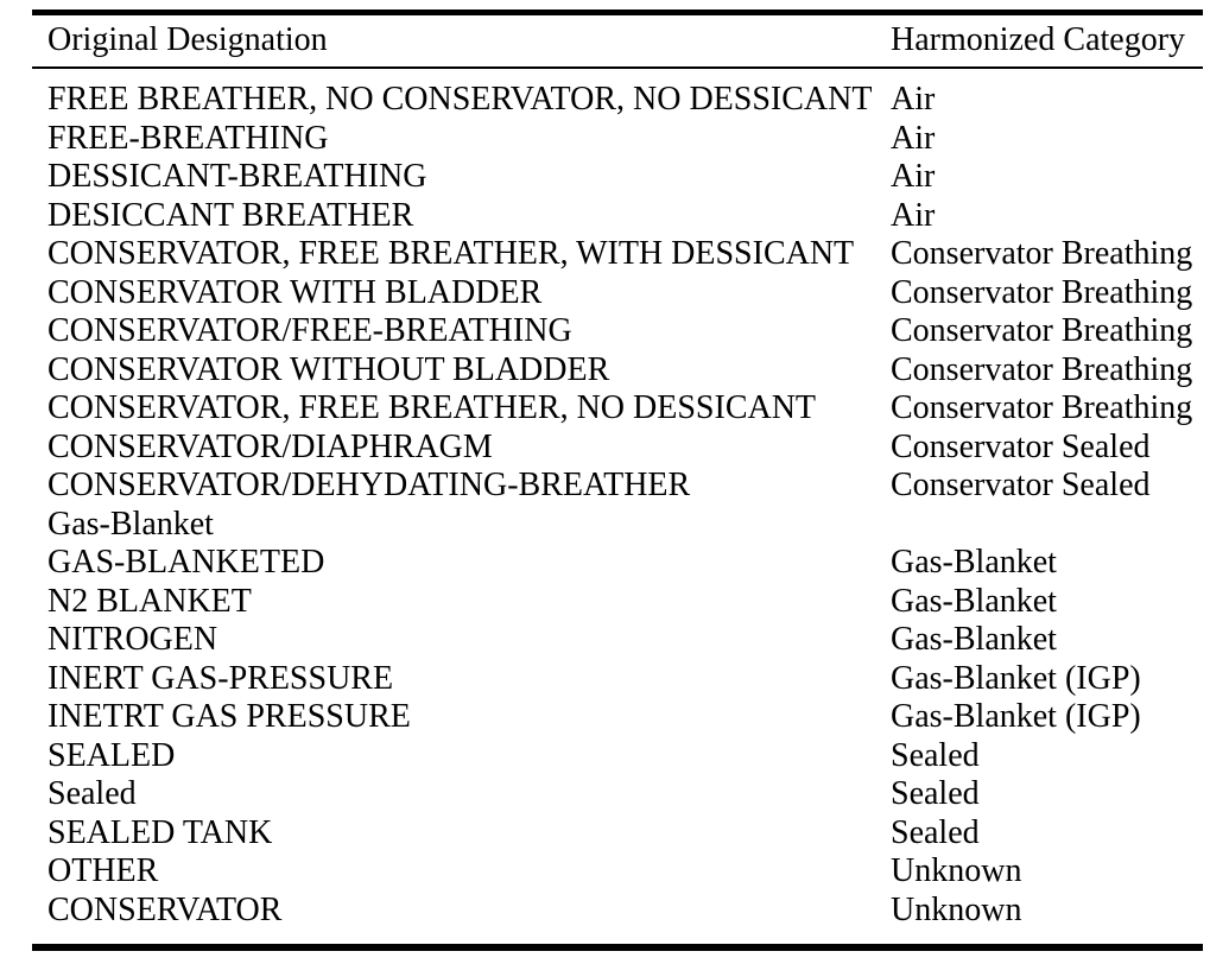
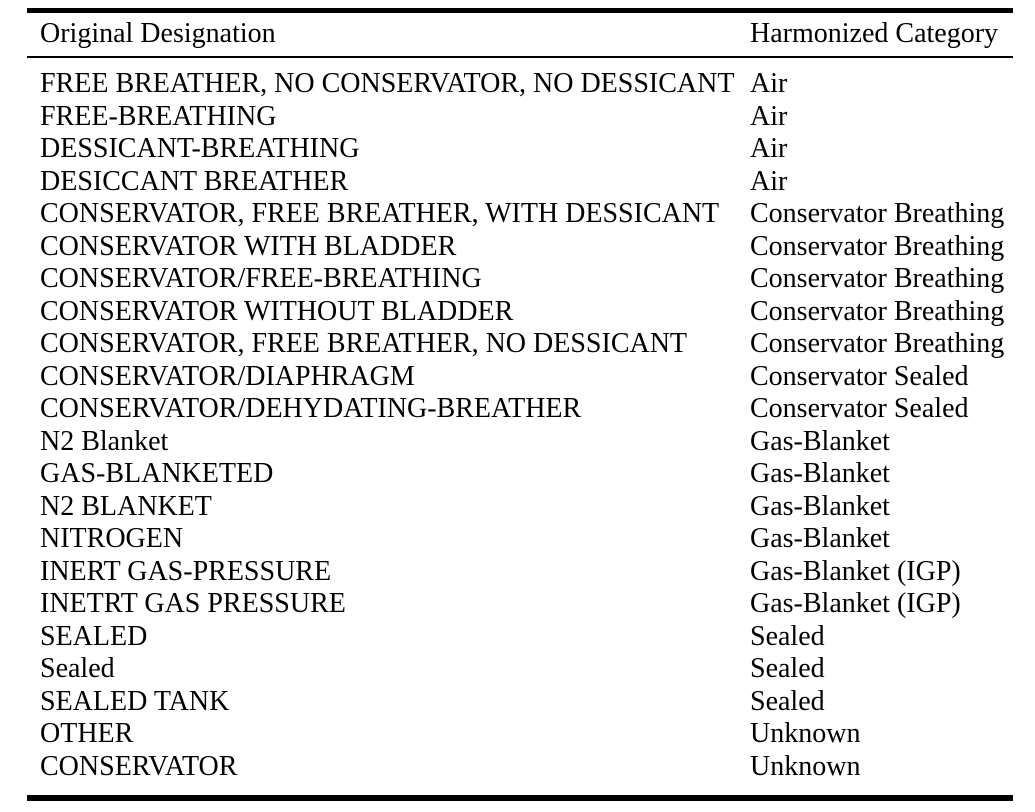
  Original Designation
  Harmonized Category
  FREE BREATHER, NO CONSERVATOR, NO DESSICANT
  Air
  FREE-BREATHING
  Air
  DESSICANT-BREATHING
  Air
  DESICCANT BREATHER
  Air
  CONSERVATOR, FREE BREATHER, WITH DESSICANT
  Conservator Breathing
  CONSERVATOR WITH BLADDER
  Conservator Breathing
  CONSERVATOR/FREE-BREATHING
  Conservator Breathing
  CONSERVATOR WITHOUT BLADDER
  Conservator Breathing
  CONSERVATOR, FREE BREATHER, NO DESSICANT
  Conservator Breathing
  CONSERVATOR/DIAPHRAGM
  Conservator Sealed
  CONSERVATOR/DEHYDATING-BREATHER
  Conservator Sealed
+ N2 Blanket
  Gas-Blanket
  GAS-BLANKETED
  Gas-Blanket
  N2 BLANKET
  Gas-Blanket
  NITROGEN
  Gas-Blanket
  INERT GAS-PRESSURE
  Gas-Blanket (IGP)
  INETRT GAS PRESSURE
  Gas-Blanket (IGP)
  SEALED
  Sealed
  Sealed
  Sealed
  SEALED TANK
  Sealed
  OTHER
  Unknown
  CONSERVATOR
  Unknown
